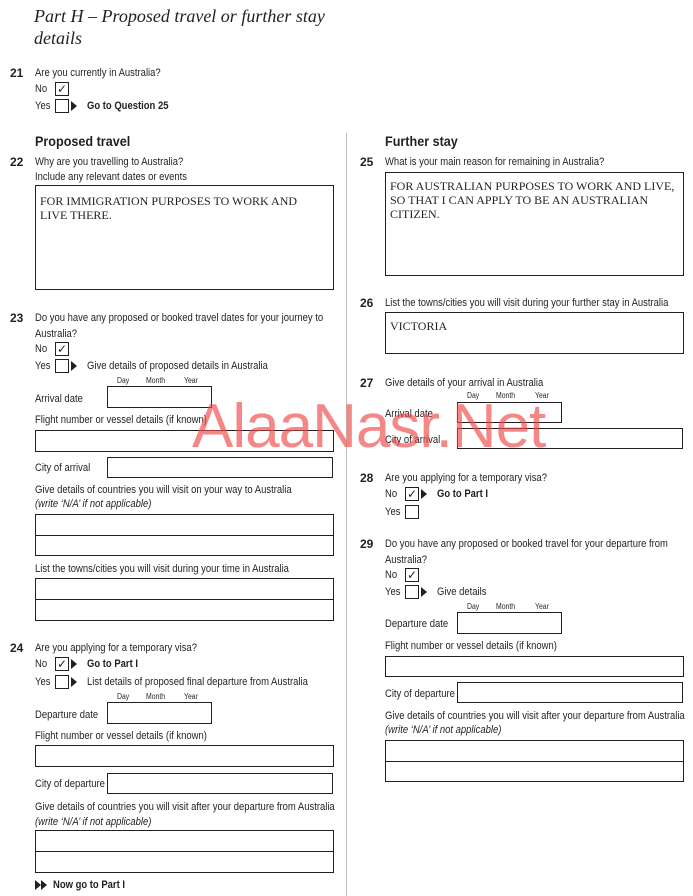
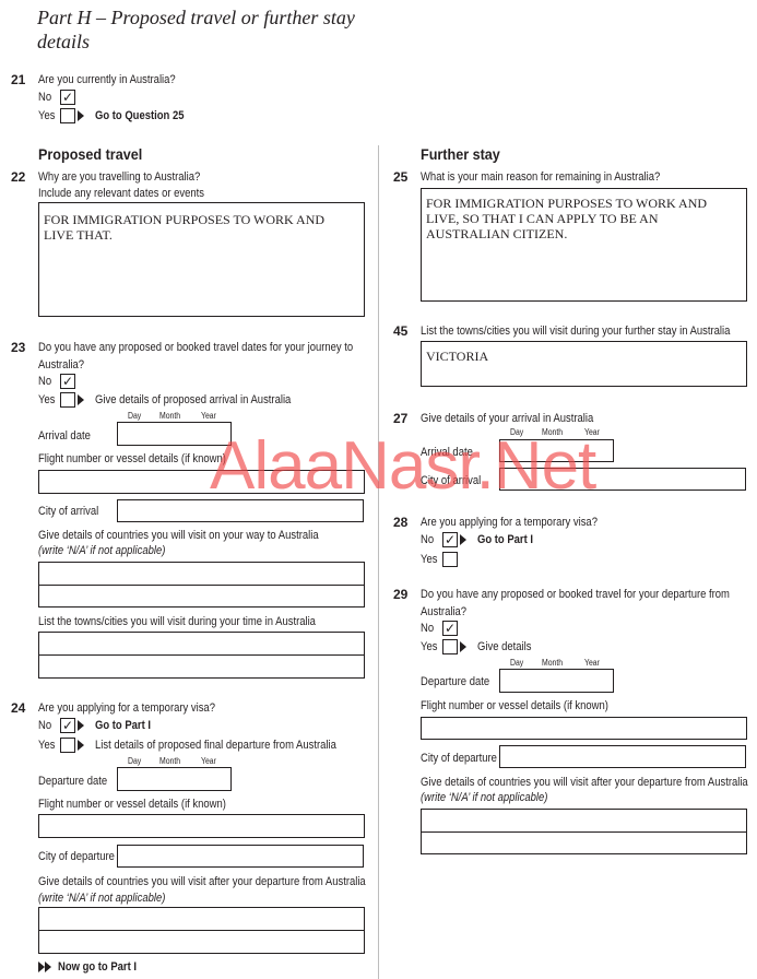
  Part H – Proposed travel or further stay details
  21
  Are you currently in Australia?
  No
  ✓
  Yes
  Go to Question 25
  Proposed travel
  22
  Why are you travelling to Australia?
  Include any relevant dates or events
- FOR IMMIGRATION PURPOSES TO WORK AND LIVE THERE.
+ FOR IMMIGRATION PURPOSES TO WORK AND LIVE THAT.
  23
  Do you have any proposed or booked travel dates for your journey to Australia?
  No
  ✓
  Yes
- Give details of proposed details in Australia
+ Give details of proposed arrival in Australia
  Day
  Month
  Year
  Arrival date
  Flight number or vessel details (if known)
  City of arrival
  Give details of countries you will visit on your way to Australia
  (write ‘N/A’ if not applicable)
  List the towns/cities you will visit during your time in Australia
  24
  Are you applying for a temporary visa?
  No
  ✓
  Go to Part I
  Yes
  List details of proposed final departure from Australia
  Day
  Month
  Year
  Departure date
  Flight number or vessel details (if known)
  City of departure
  Give details of countries you will visit after your departure from Australia
  (write ‘N/A’ if not applicable)
  Now go to Part I
  Further stay
  25
  What is your main reason for remaining in Australia?
- FOR AUSTRALIAN PURPOSES TO WORK AND LIVE, SO THAT I CAN APPLY TO BE AN AUSTRALIAN CITIZEN.
+ FOR IMMIGRATION PURPOSES TO WORK AND LIVE, SO THAT I CAN APPLY TO BE AN AUSTRALIAN CITIZEN.
- 26
+ 45
  List the towns/cities you will visit during your further stay in Australia
  VICTORIA
  27
  Give details of your arrival in Australia
  Day
  Month
  Year
  Arrival date
  City of arrival
  28
  Are you applying for a temporary visa?
  No
  ✓
  Go to Part I
  Yes
  29
  Do you have any proposed or booked travel for your departure from Australia?
  No
  ✓
  Yes
  Give details
  Day
  Month
  Year
  Departure date
  Flight number or vessel details (if known)
  City of departure
  Give details of countries you will visit after your departure from Australia
  (write ‘N/A’ if not applicable)
  AlaaNasr.Net
